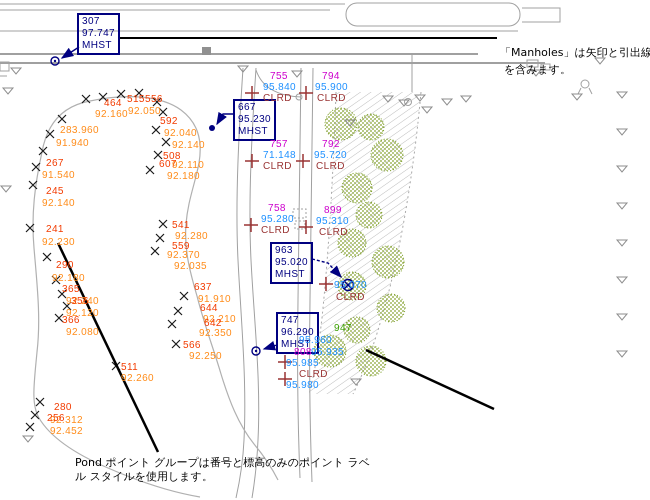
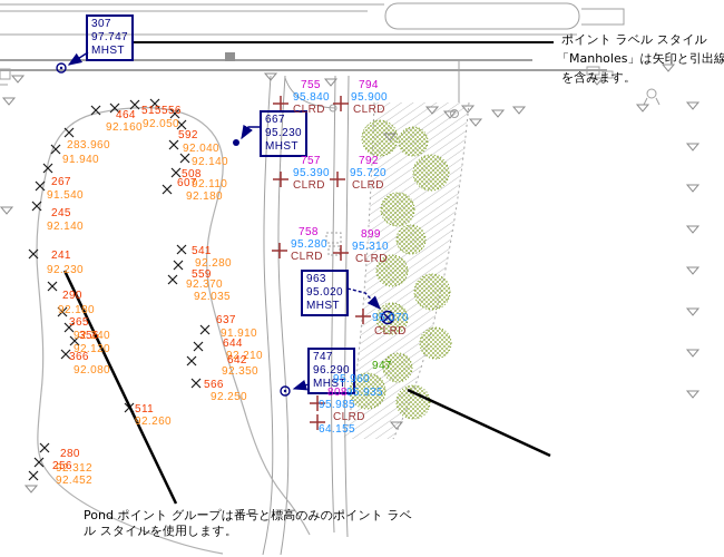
  307
  97.747
  MHST
  667
  95.230
  MHST
  963
  95.020
  MHST
  747
  96.290
  MHST
  755
  95.840
  CLRD
  794
  95.900
  CLRD
  757
- 71.148
+ 95.390
  CLRD
  792
  95.720
  CLRD
  758
  95.280
  CLRD
  899
  95.310
  CLRD
  95.070
  CLRD
  947
  95.960
  808
  95.935
  95.985
  CLRD
- 95.980
+ 64.155
  515
  556
  464
  92.160
  92.050
  283.960
  91.940
  267
  91.540
  245
  92.140
  241
  92.230
  290
  92.180
  365
  92.240
  356
  92.120
  366
  92.080
  280
  92.312
  256
  92.452
  592
  92.040
  92.140
  508
  607
  92.110
  92.180
  541
  92.280
  559
  92.370
  92.035
  637
  91.910
  644
  92.210
  642
  92.350
  566
  92.250
  511
  92.260
+ ポイント ラベル スタイル
  「Manholes」は矢印と引出線
  を含みます。
  Pond ポイント グループは番号と標高のみのポイント ラベ
  ル スタイルを使用します。
